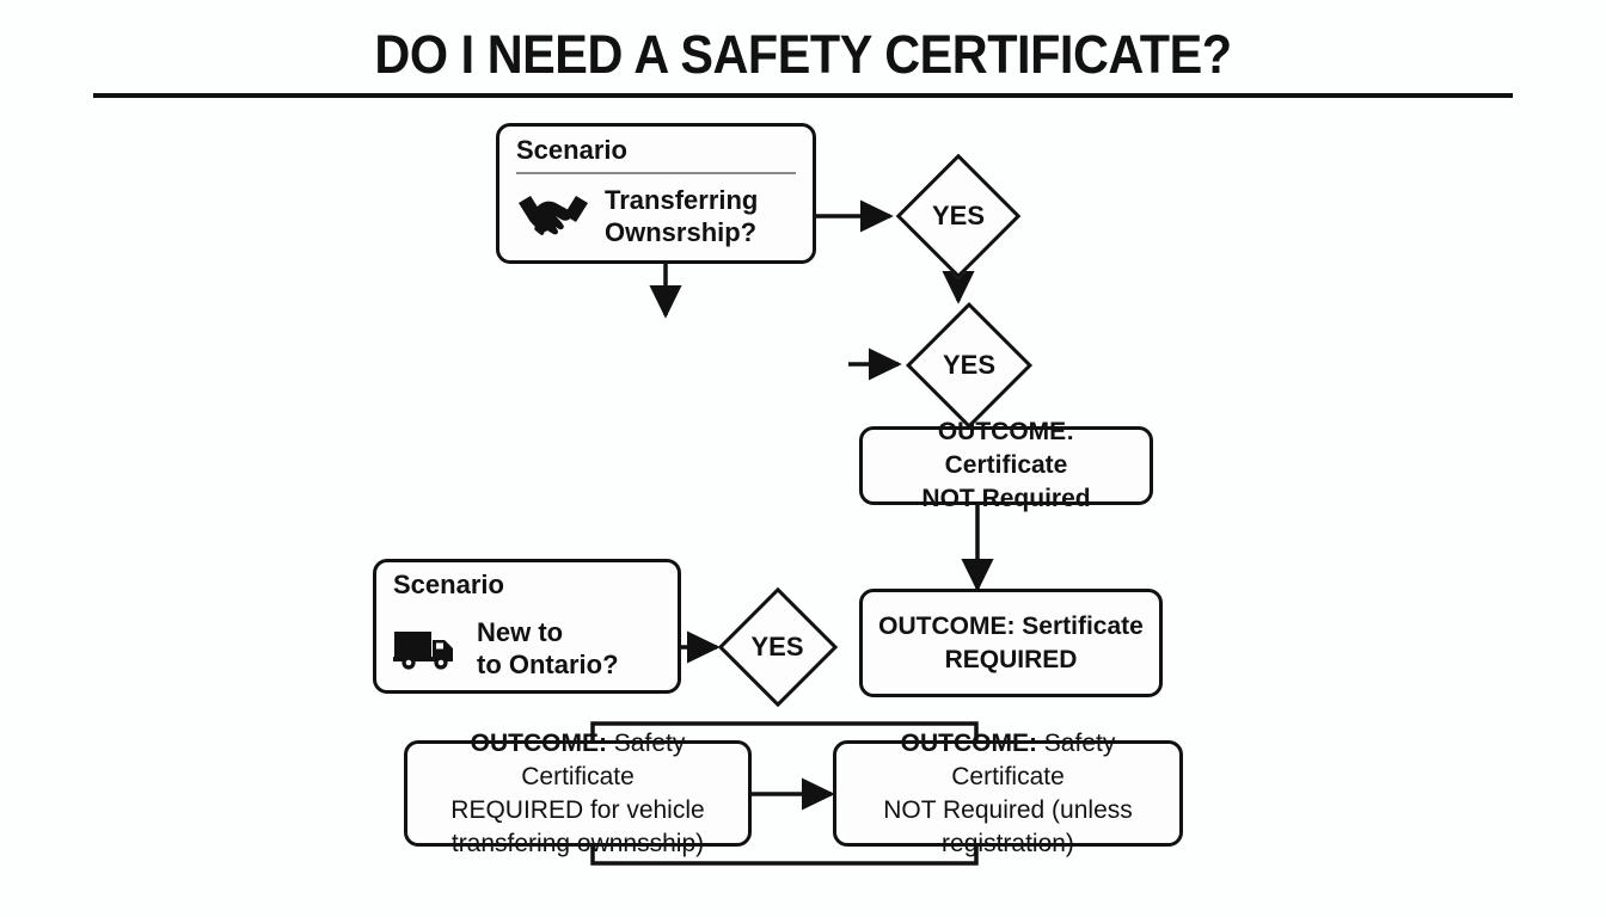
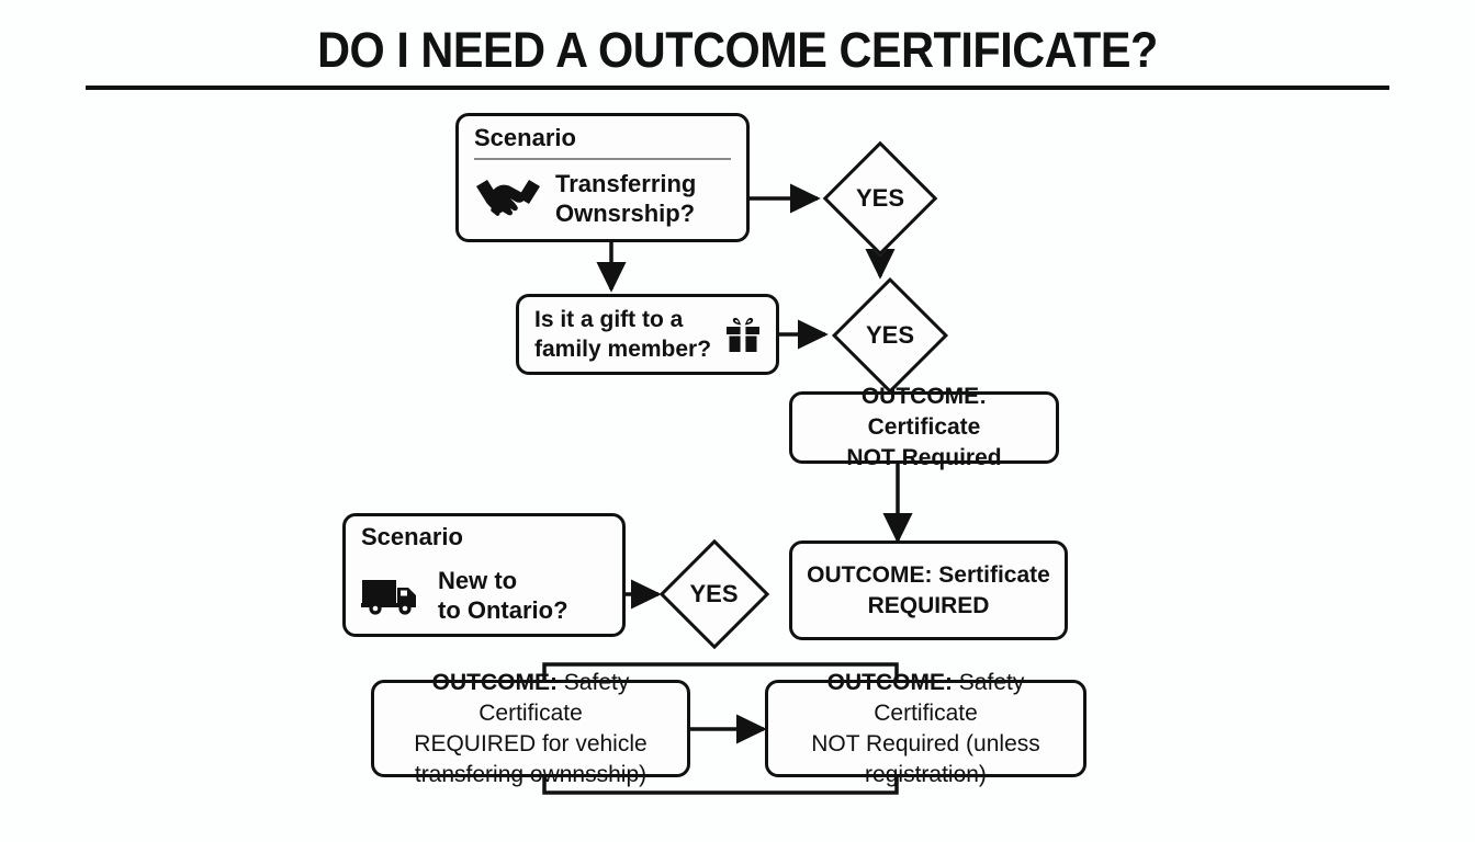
- DO I NEED A SAFETY CERTIFICATE?
+ DO I NEED A OUTCOME CERTIFICATE?
  Scenario
  Transferring
  Ownsrship?
+ Is it a gift to a
+ family member?
  Scenario
  New to
  to Ontario?
  YES
  YES
  YES
  OUTCOME: Certificate
  NOT Required
  OUTCOME: Sertificate
  REQUIRED
  OUTCOME: Safety Certificate
  REQUIRED for vehicle
  transfering ownnsship)
  OUTCOME: Safety Certificate
  NOT Required (unless
  registration)
